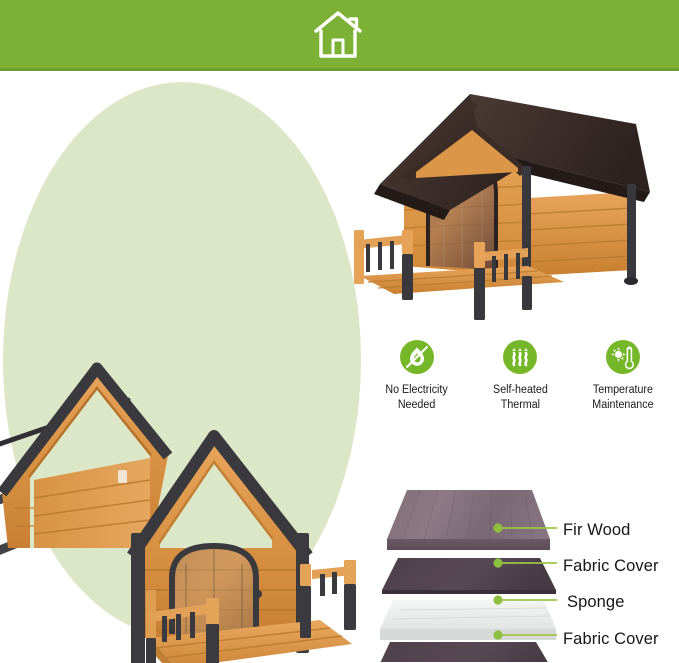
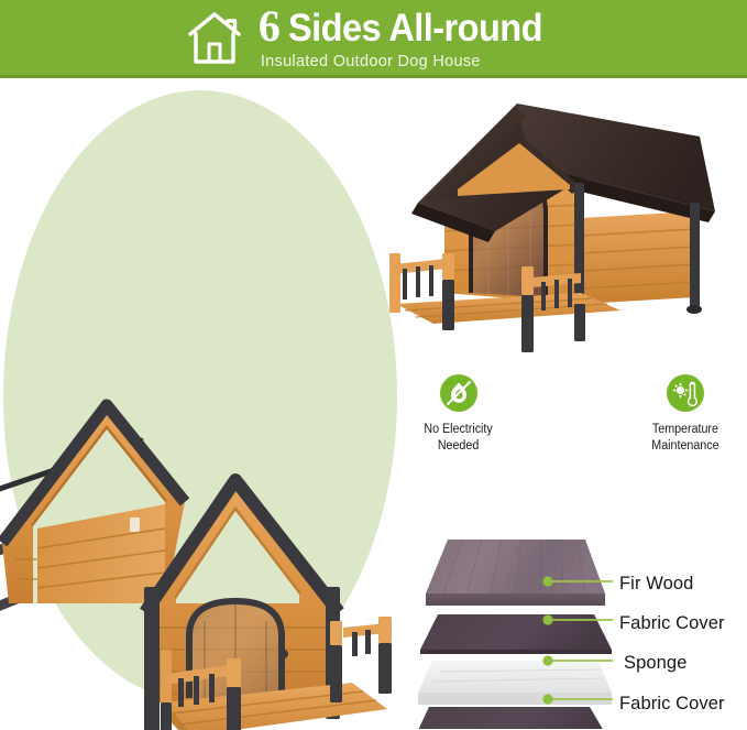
+ 6
+ Sides All-round
+ Insulated Outdoor Dog House
  No Electricity
  Needed
- Self-heated
- Thermal
  Temperature
  Maintenance
  Fir Wood
  Fabric Cover
  Sponge
  Fabric Cover
